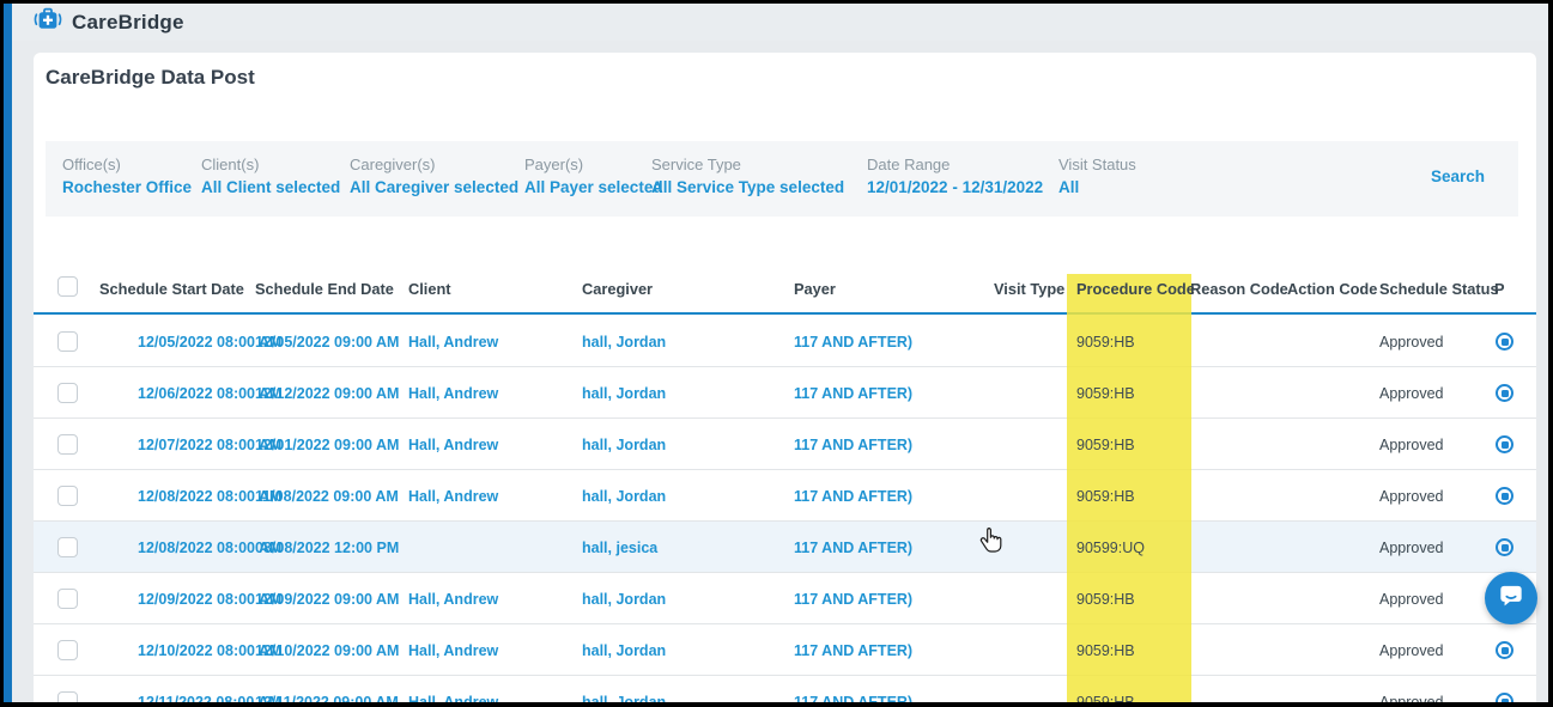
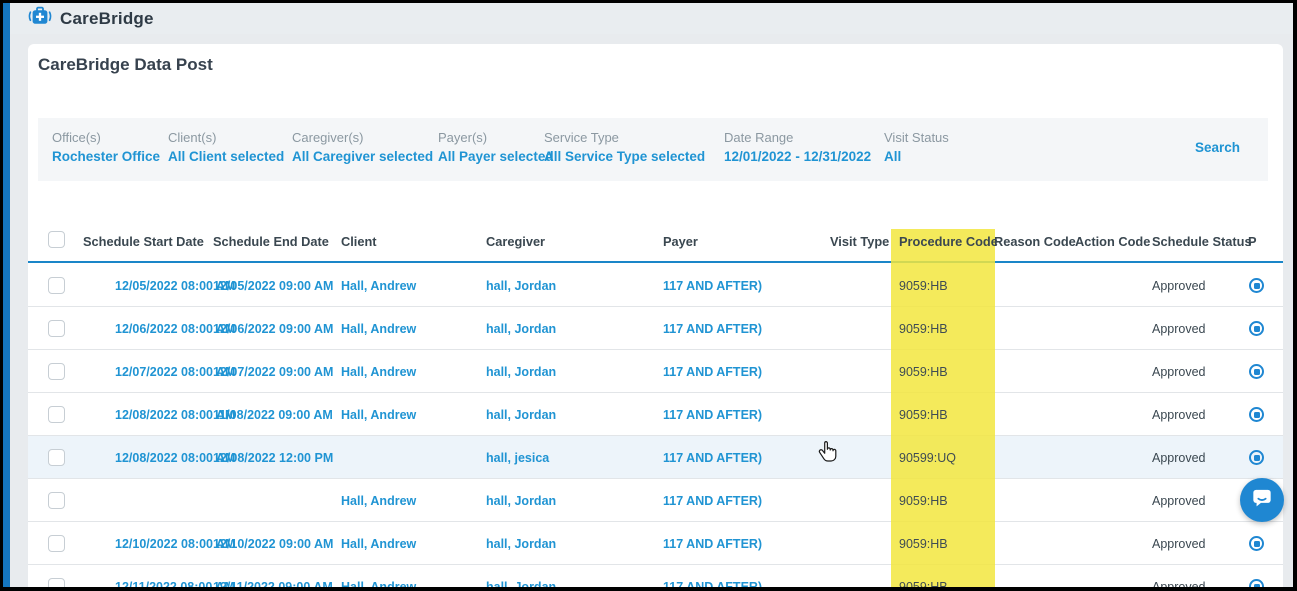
  CareBridge
  CareBridge Data Post
  Visit Status
  All
  Date Range
  12/01/2022 - 12/31/2022
  Service Type
  All Service Type selected
  Payer(s)
  All Payer selected
  Caregiver(s)
  All Caregiver selected
  Client(s)
  All Client selected
  Office(s)
  Rochester Office
  Search
  Schedule Start Date
  Schedule End Date
  Client
  Caregiver
  Payer
  Visit Type
  Procedure Code
  Reason Code
  Action Code
  Schedule Status
  P
  12/05/2022 08:00 AM
  12/05/2022 09:00 AM
  Hall, Andrew
  hall, Jordan
  117 AND AFTER)
  9059:HB
  Approved
  12/06/2022 08:00 AM
- 12/12/2022 09:00 AM
+ 12/06/2022 09:00 AM
  Hall, Andrew
  hall, Jordan
  117 AND AFTER)
  9059:HB
  Approved
  12/07/2022 08:00 AM
- 12/01/2022 09:00 AM
+ 12/07/2022 09:00 AM
  Hall, Andrew
  hall, Jordan
  117 AND AFTER)
  9059:HB
  Approved
  12/08/2022 08:00 AM
  11/08/2022 09:00 AM
  Hall, Andrew
  hall, Jordan
  117 AND AFTER)
  9059:HB
  Approved
  12/08/2022 08:00 AM
- 08/08/2022 12:00 PM
+ 12/08/2022 12:00 PM
  hall, jesica
  117 AND AFTER)
  90599:UQ
  Approved
- 12/09/2022 08:00 AM
- 12/09/2022 09:00 AM
  Hall, Andrew
  hall, Jordan
  117 AND AFTER)
  9059:HB
  Approved
  12/10/2022 08:00 AM
  12/10/2022 09:00 AM
  Hall, Andrew
  hall, Jordan
  117 AND AFTER)
  9059:HB
  Approved
  12/11/2022 08:00 AM
  12/11/2022 09:00 AM
  Hall, Andrew
  hall, Jordan
  117 AND AFTER)
  9059:HB
  Approved
